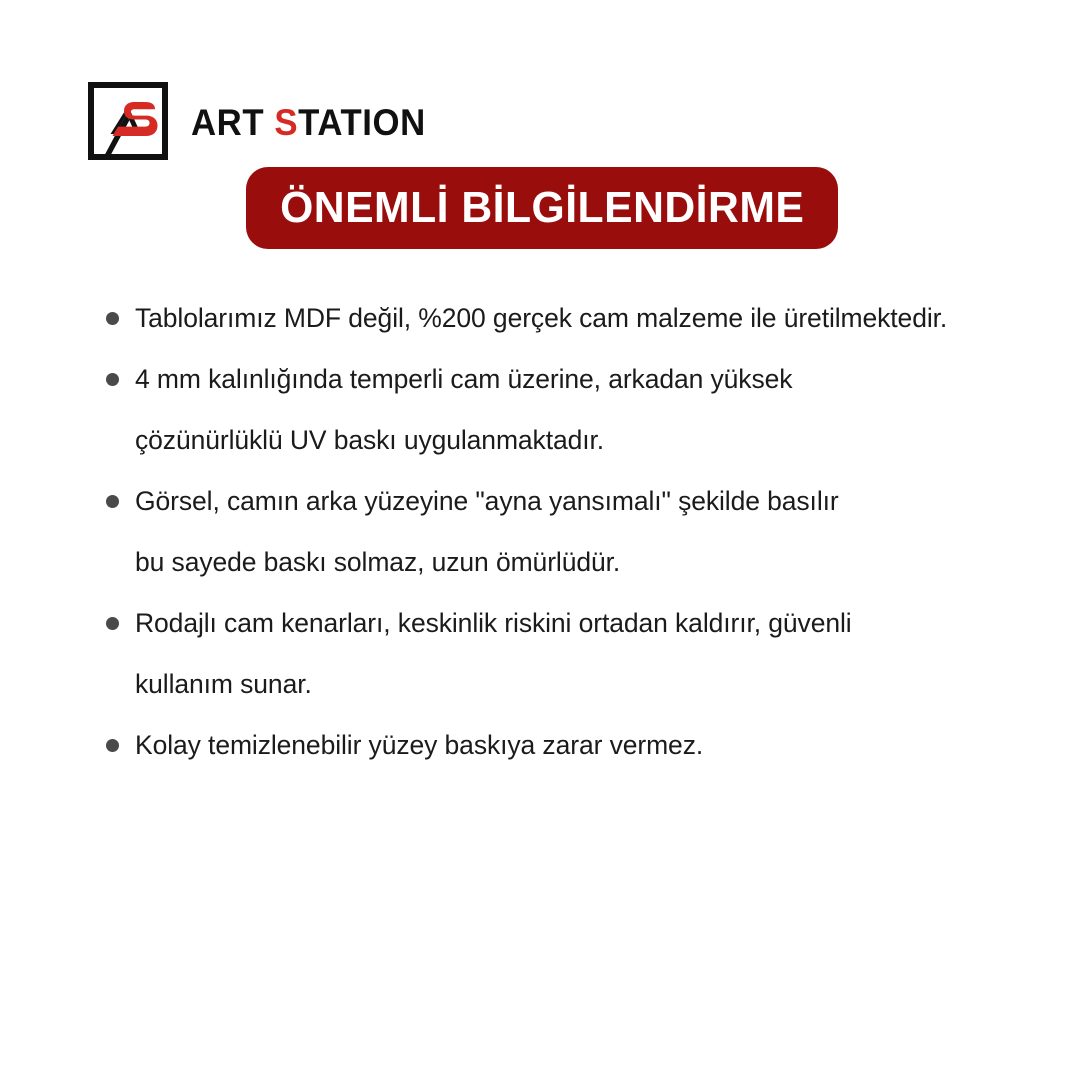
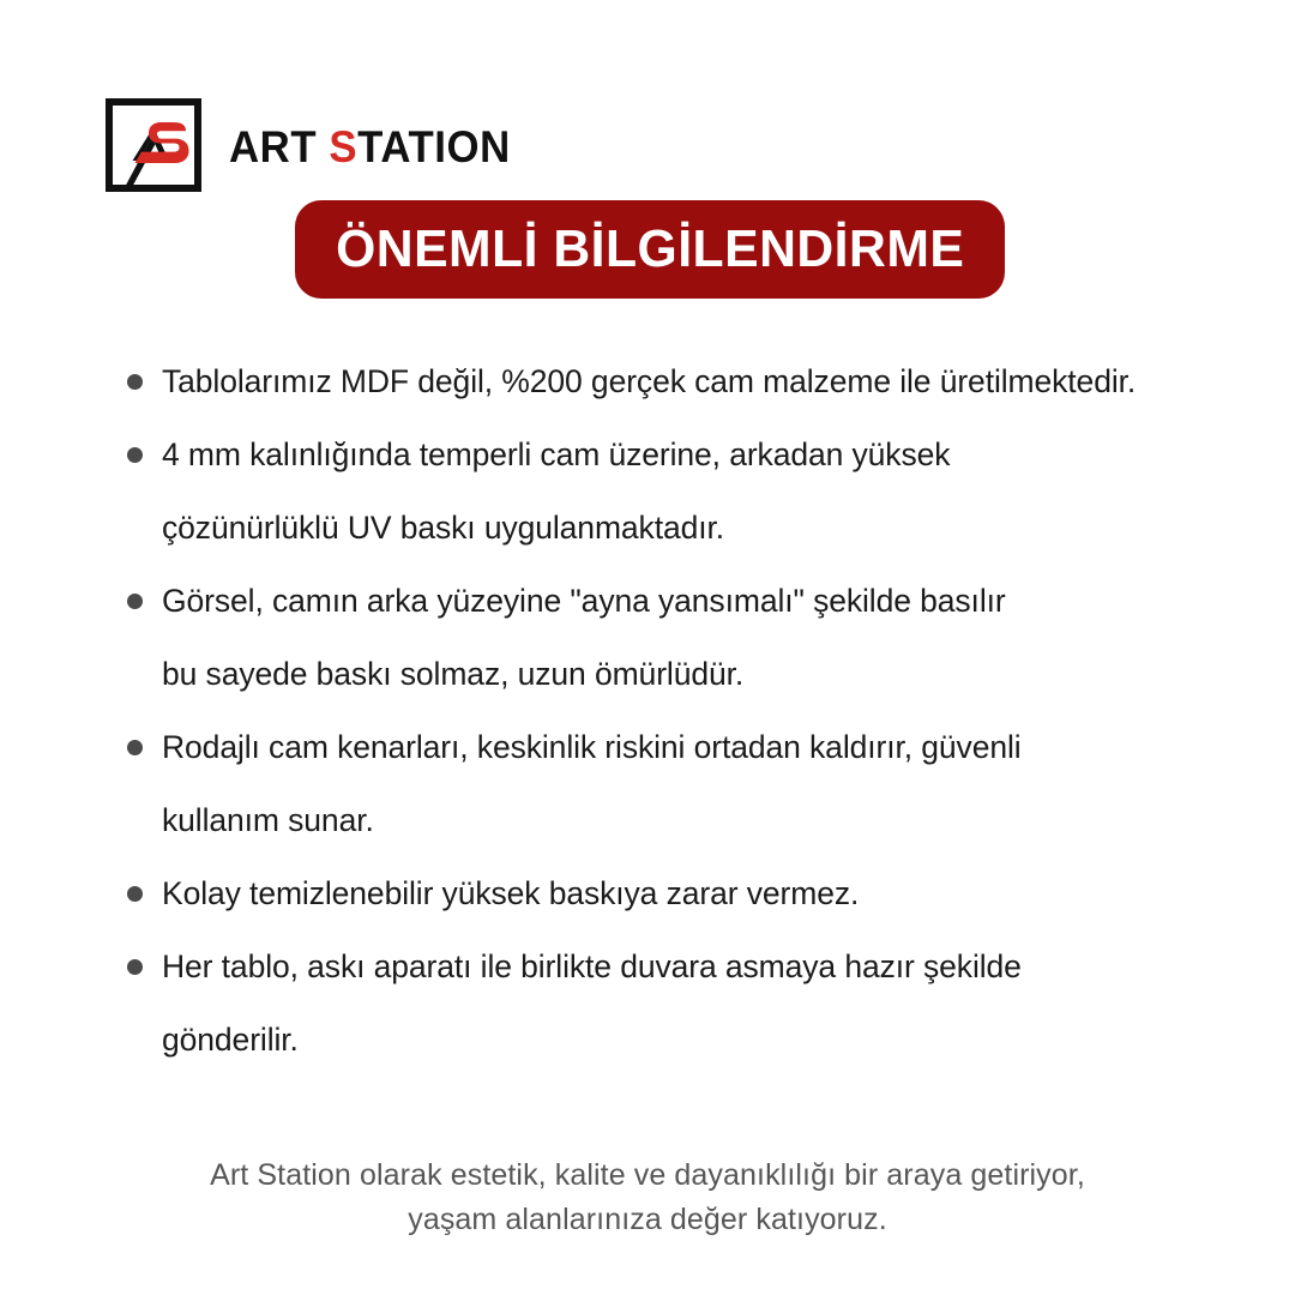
  ART STATION
  ÖNEMLİ BİLGİLENDİRME
  Tablolarımız MDF değil, %200 gerçek cam malzeme ile üretilmektedir.
  4 mm kalınlığında temperli cam üzerine, arkadan yüksek
  çözünürlüklü UV baskı uygulanmaktadır.
  Görsel, camın arka yüzeyine "ayna yansımalı" şekilde basılır
  bu sayede baskı solmaz, uzun ömürlüdür.
  Rodajlı cam kenarları, keskinlik riskini ortadan kaldırır, güvenli
  kullanım sunar.
- Kolay temizlenebilir yüzey baskıya zarar vermez.
+ Kolay temizlenebilir yüksek baskıya zarar vermez.
+ Her tablo, askı aparatı ile birlikte duvara asmaya hazır şekilde
+ gönderilir.
+ Art Station olarak estetik, kalite ve dayanıklılığı bir araya getiriyor,
+ yaşam alanlarınıza değer katıyoruz.
